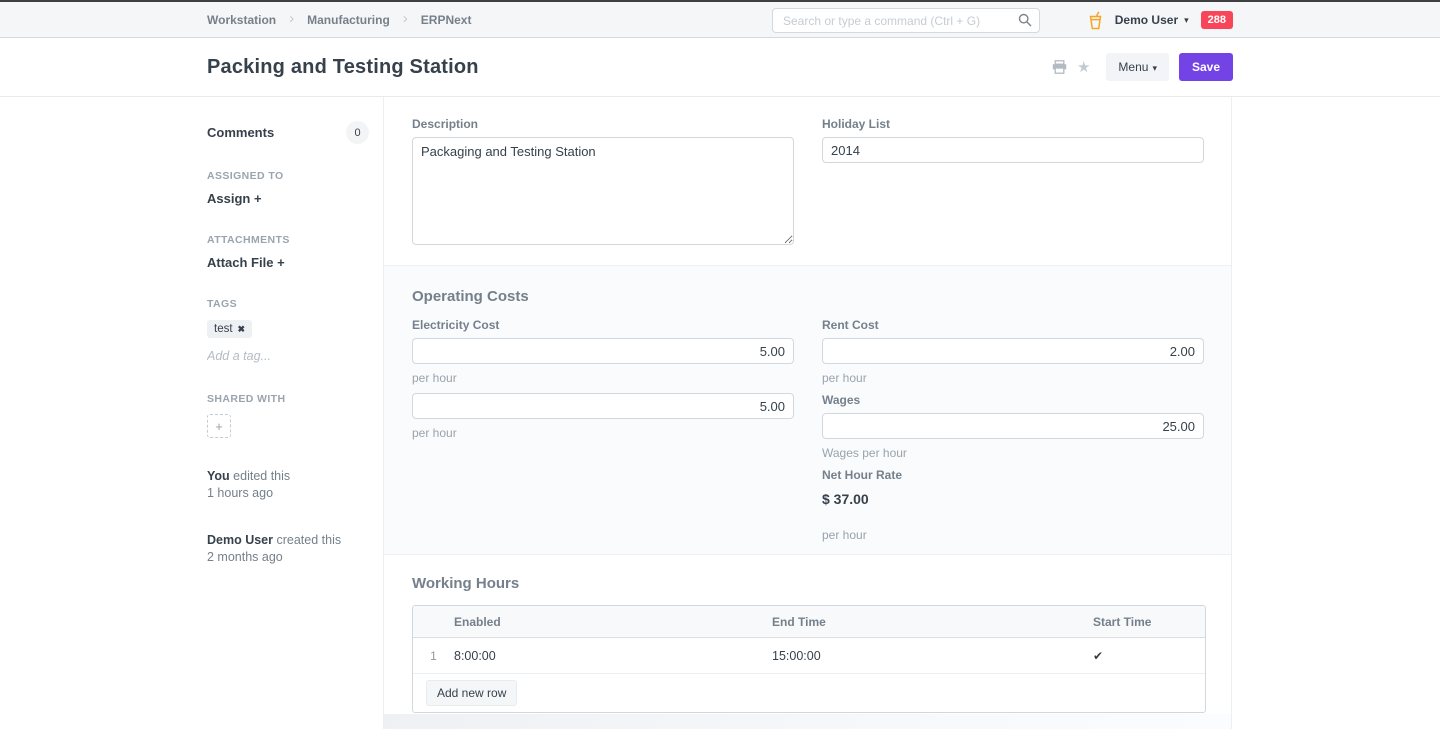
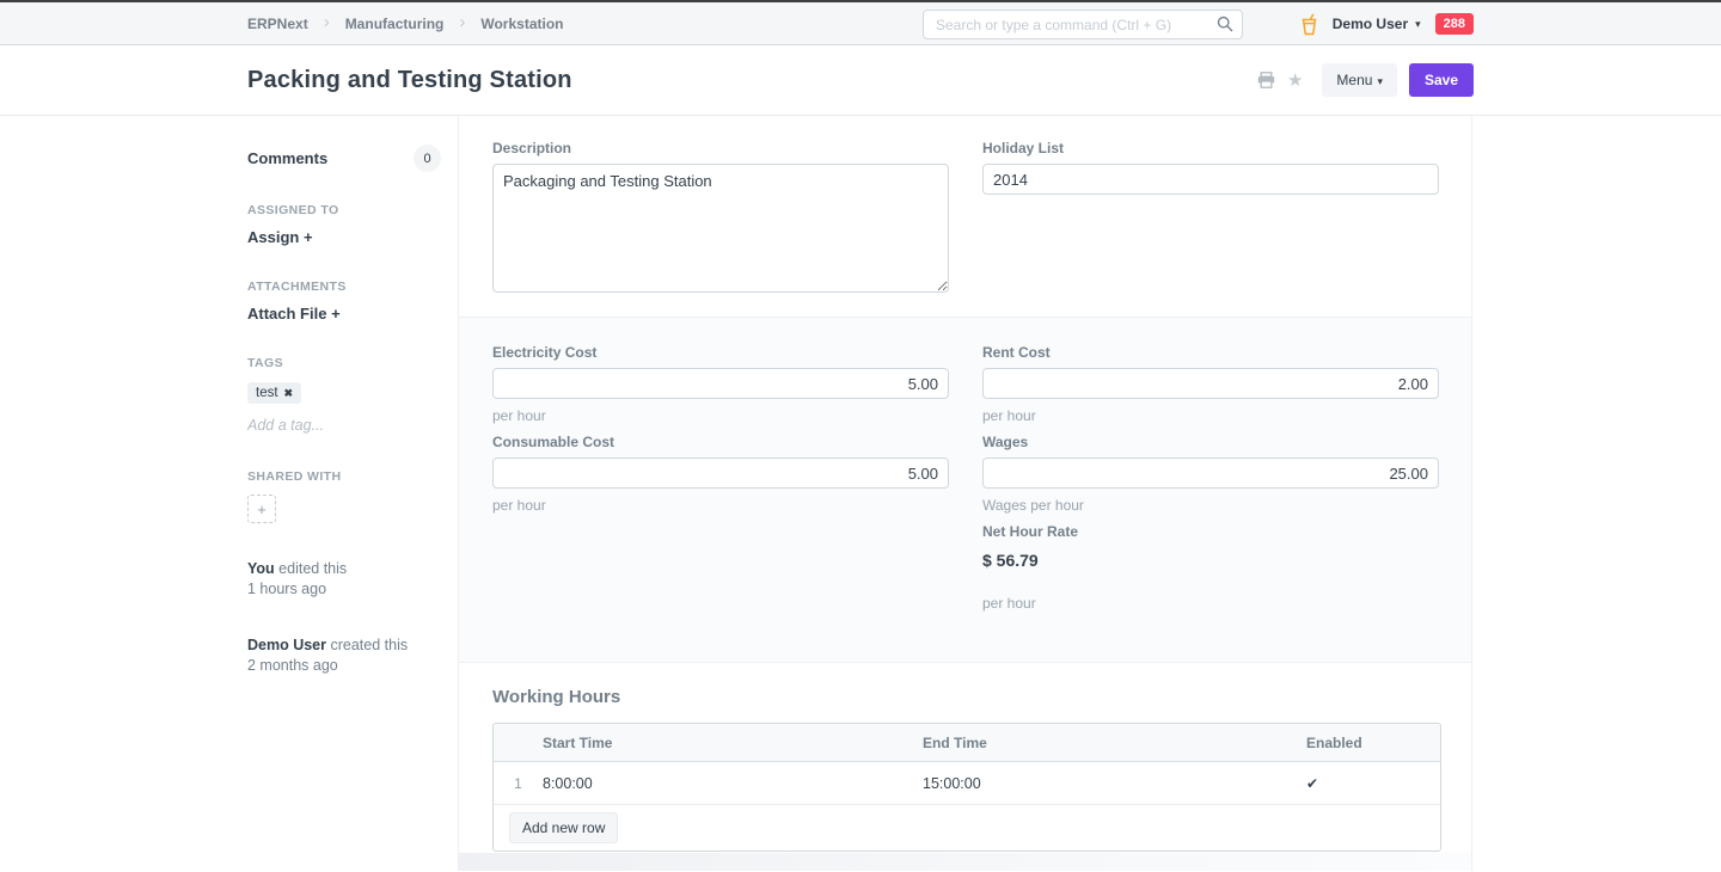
- Workstation
+ ERPNext
  ›
  Manufacturing
  ›
- ERPNext
+ Workstation
  Search or type a command (Ctrl + G)
  Demo User
  ▾
  288
  Packing and Testing Station
  ★
  Menu ▾
  Save
  Comments
  0
  ASSIGNED TO
  Assign +
  ATTACHMENTS
  Attach File +
  TAGS
  test
  ✖
  Add a tag...
  SHARED WITH
  +
  You edited this
  1 hours ago
  Demo User created this
  2 months ago
  Description
  Packaging and Testing Station
  Holiday List
  2014
- Operating Costs
  Electricity Cost
  5.00
  per hour
  Rent Cost
  2.00
  per hour
+ Consumable Cost
  5.00
  per hour
  Wages
  25.00
  Wages per hour
  Net Hour Rate
- $ 37.00
+ $ 56.79
  per hour
  Working Hours
- Enabled
+ Start Time
  End Time
- Start Time
+ Enabled
  1
  8:00:00
  15:00:00
  ✔
  Add new row
